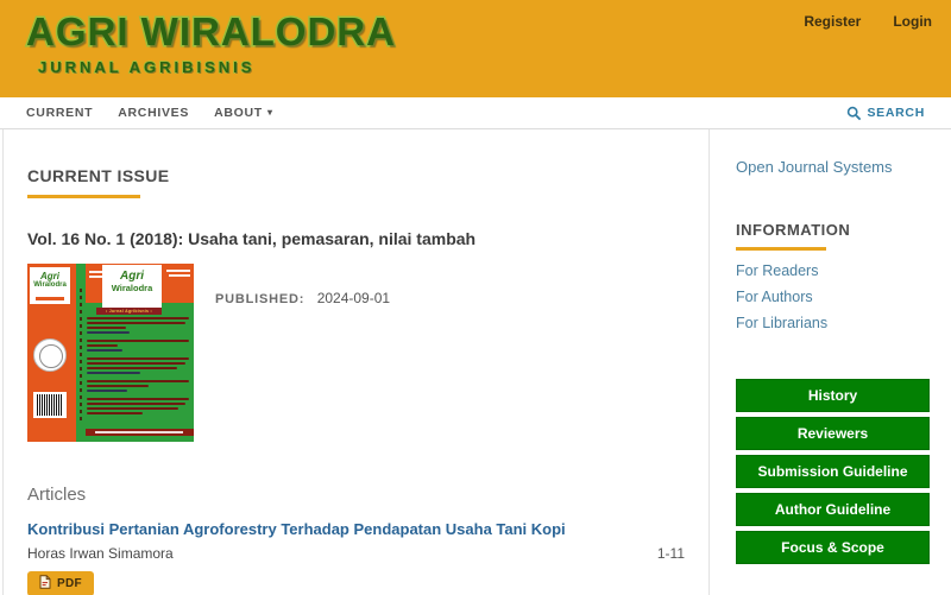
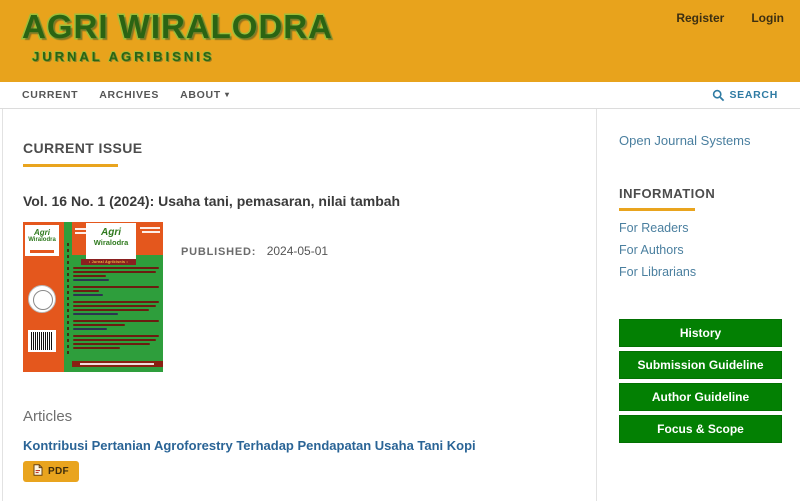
  AGRI WIRALODRA
  JURNAL AGRIBISNIS
  Register
  Login
  CURRENT
  ARCHIVES
  ABOUT ▾
  SEARCH
  CURRENT ISSUE
- Vol. 16 No. 1 (2018): Usaha tani, pemasaran, nilai tambah
+ Vol. 16 No. 1 (2024): Usaha tani, pemasaran, nilai tambah
  Agri
  Agri
  Wiralodra
- PUBLISHED: 2024-09-01
+ PUBLISHED: 2024-05-01
  Articles
  Kontribusi Pertanian Agroforestry Terhadap Pendapatan Usaha Tani Kopi
- Horas Irwan Simamora
- 1-11
  PDF
  Open Journal Systems
  INFORMATION
  For Readers
  For Authors
  For Librarians
  History
- Reviewers
  Submission Guideline
  Author Guideline
  Focus & Scope
